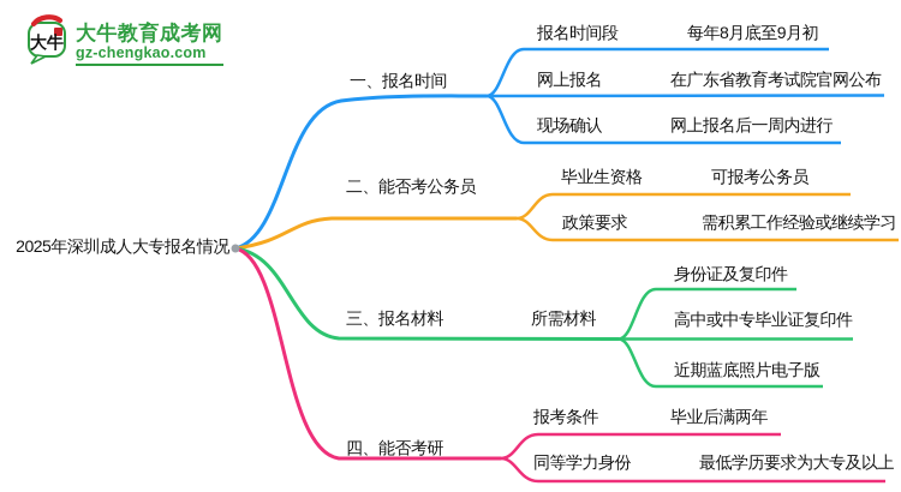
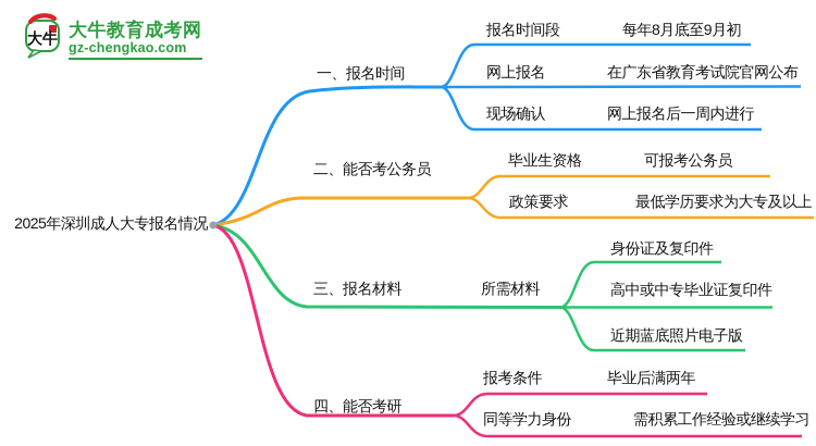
  大牛
  大牛教育成考网
  gz-chengkao.com
  2025年深圳成人大专报名情况
  一、报名时间
  报名时间段
  每年8月底至9月初
  网上报名
  在广东省教育考试院官网公布
  现场确认
  网上报名后一周内进行
  二、能否考公务员
  毕业生资格
  可报考公务员
  政策要求
- 需积累工作经验或继续学习
+ 最低学历要求为大专及以上
  三、报名材料
  所需材料
  身份证及复印件
  高中或中专毕业证复印件
  近期蓝底照片电子版
  四、能否考研
  报考条件
  毕业后满两年
  同等学力身份
- 最低学历要求为大专及以上
+ 需积累工作经验或继续学习
